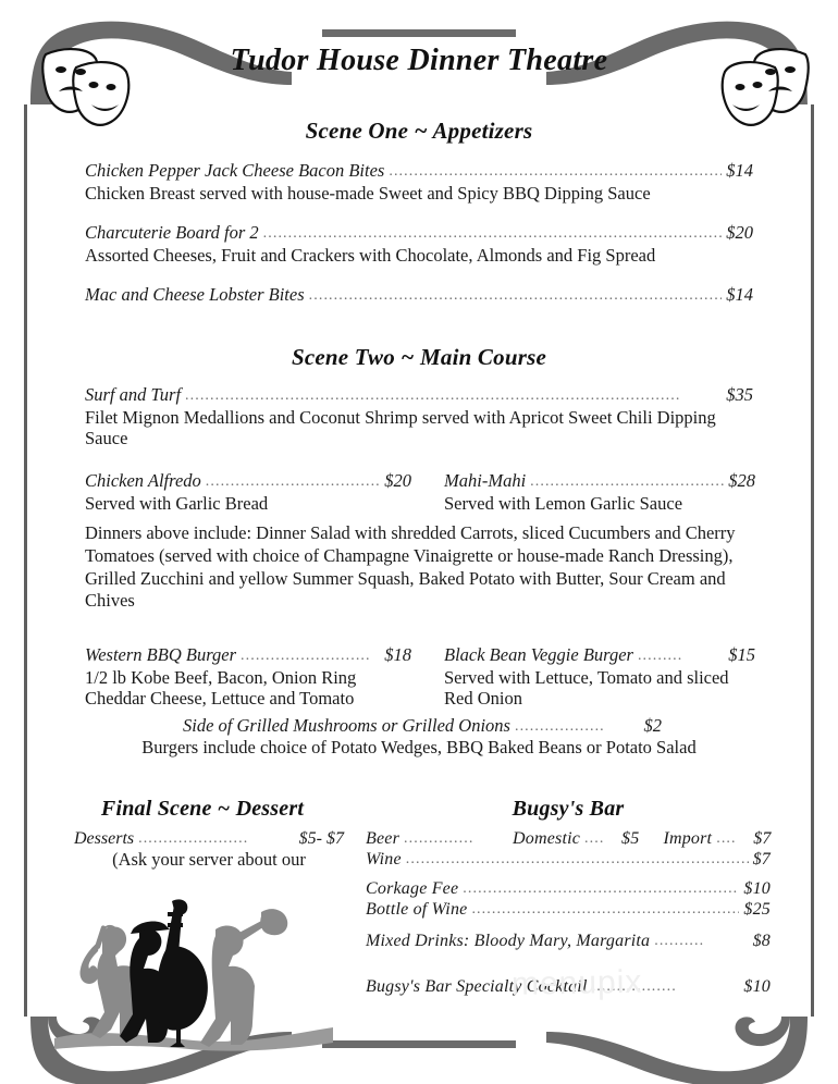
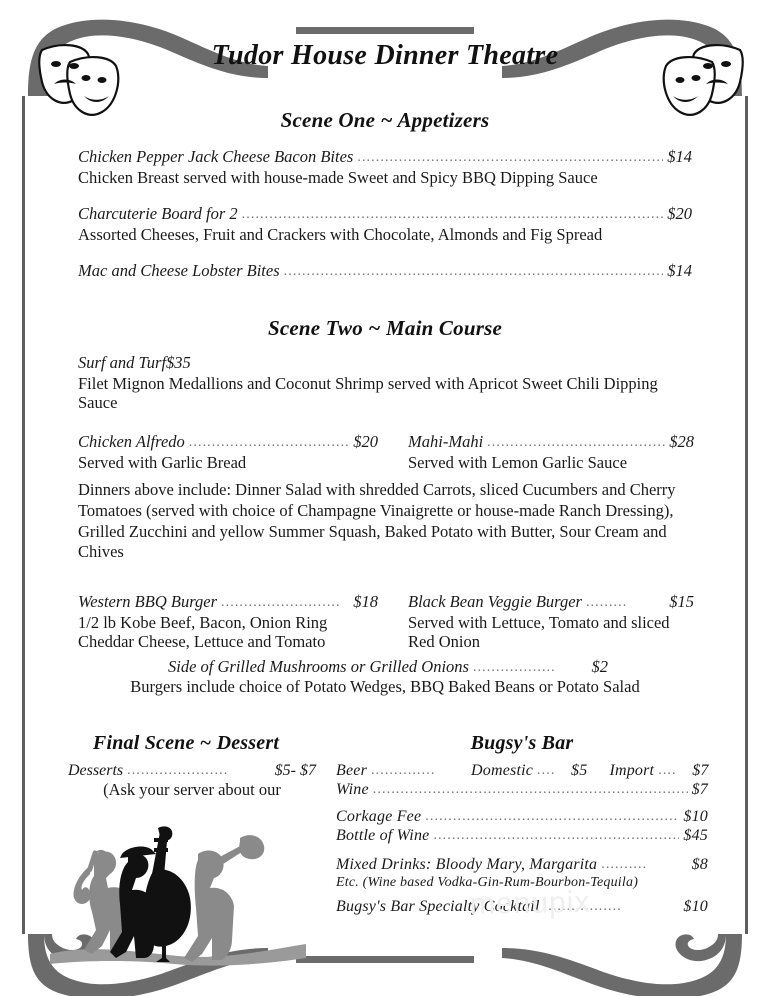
  Tudor House Dinner Theatre
  Scene One ~ Appetizers
  Chicken Pepper Jack Cheese Bacon Bites
  $14
  Chicken Breast served with house-made Sweet and Spicy BBQ Dipping Sauce
  Charcuterie Board for 2
  ............................................................................................
  $20
  Assorted Cheeses, Fruit and Crackers with Chocolate, Almonds and Fig Spread
  Mac and Cheese Lobster Bites
  ...................................................................................
  $14
  Scene Two ~ Main Course
  Surf and Turf
- ...................................................................................................
  $35
  Filet Mignon Medallions and Coconut Shrimp served with Apricot Sweet Chili Dipping Sauce
  Chicken Alfredo
  ...................................
  $20
  Served with Garlic Bread
  Mahi-Mahi
  .......................................
  $28
  Served with Lemon Garlic Sauce
  Dinners above include: Dinner Salad with shredded Carrots, sliced Cucumbers and Cherry Tomatoes (served with choice of Champagne Vinaigrette or house-made Ranch Dressing), Grilled Zucchini and yellow Summer Squash, Baked Potato with Butter, Sour Cream and Chives
  Western BBQ Burger
  ..........................
  $18
  1/2 lb Kobe Beef, Bacon, Onion Ring Cheddar Cheese, Lettuce and Tomato
  Black Bean Veggie Burger
  .........
  $15
  Served with Lettuce, Tomato and sliced Red Onion
  Side of Grilled Mushrooms or Grilled Onions
  ..................
  $2
  Burgers include choice of Potato Wedges, BBQ Baked Beans or Potato Salad
  Final Scene ~ Dessert
  Desserts
  ......................
  $5- $7
  (Ask your server about our
  Bugsy's Bar
  Beer
  ..............
  Domestic
  ....
  $5
  Import
  ....
  $7
  Wine
  ....................................................................
  $7
  Corkage Fee
  .......................................................
  $10
  Bottle of Wine
  .....................................................
- $25
+ $45
  Mixed Drinks: Bloody Mary, Margarita
  ..........
  $8
+ Etc. (Wine based Vodka-Gin-Rum-Bourbon-Tequila)
  Bugsy's Bar Specialty Cocktail
  .................
  $10
  menupix
